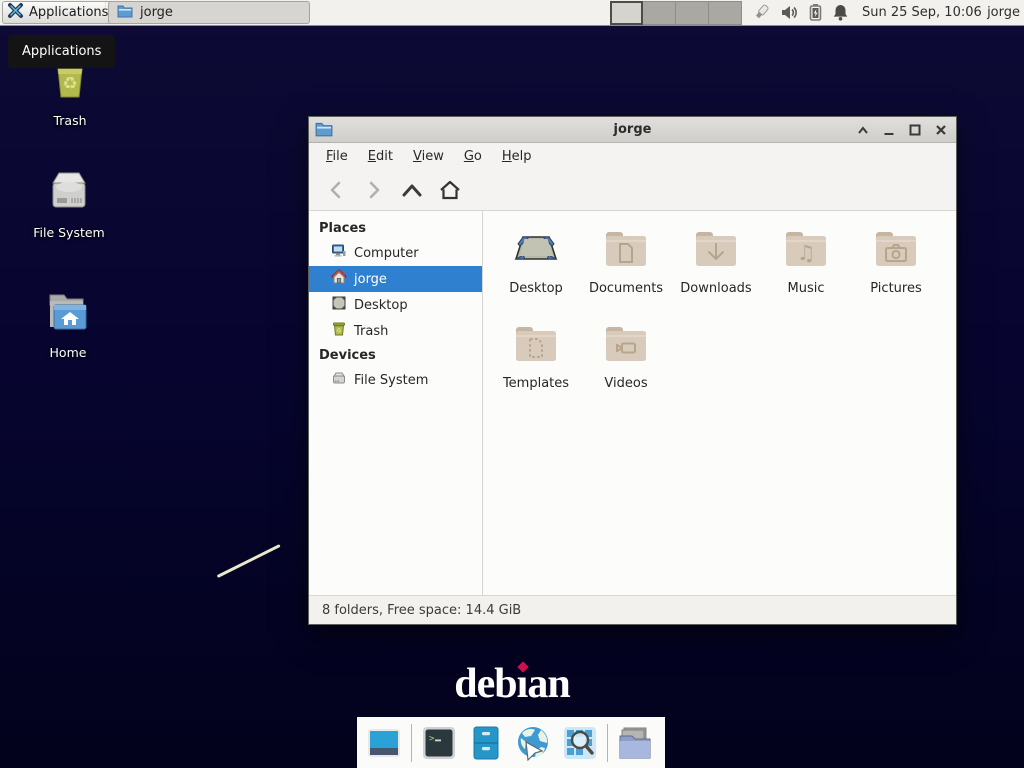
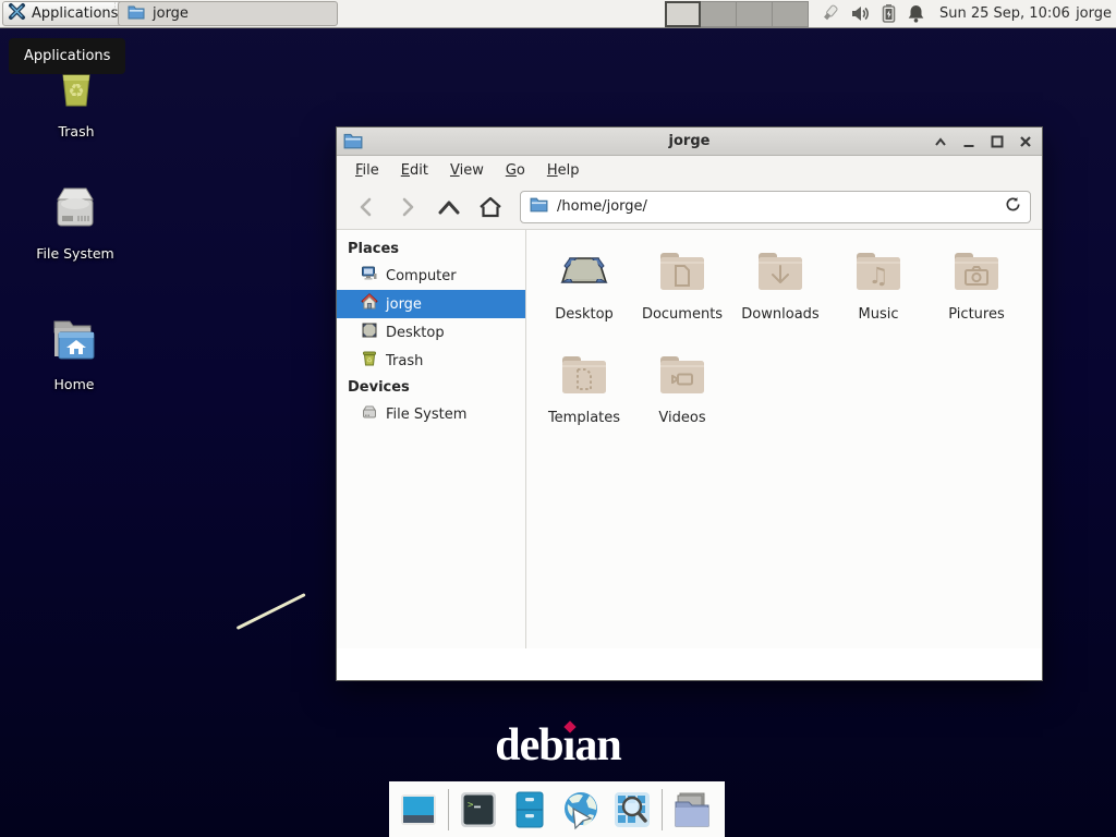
  Applications
  jorge
  Sun 25 Sep, 10:06
  jorge
  Applications
  ♻
  Trash
  File System
  Home
  debıan
  jorge
  File
  Edit
  View
  Go
  Help
+ /home/jorge/
  Places
  Computer
  jorge
  Desktop
  Trash
  Devices
  File System
  Desktop
  Documents
  Downloads
  ♫
  Music
  Pictures
  Templates
  Videos
- 8 folders, Free space: 14.4 GiB
  >
